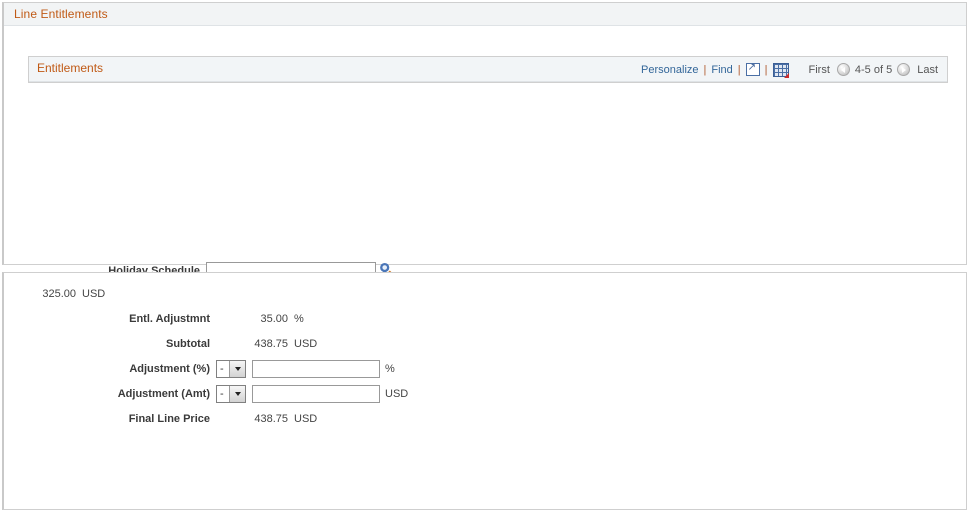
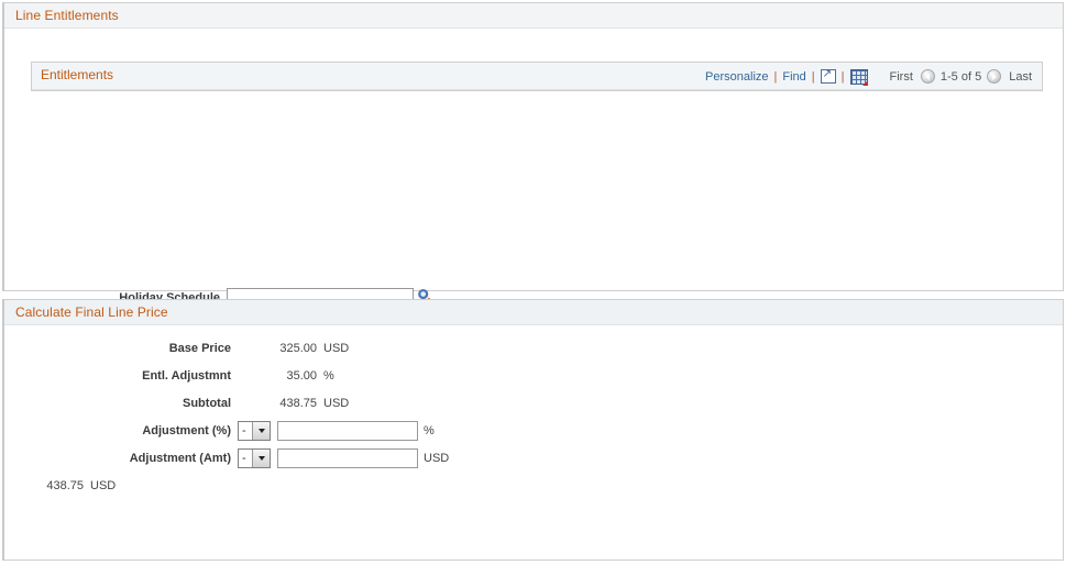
  Line Entitlements
  Entitlements
  Personalize
  |
  Find
  |
  |
  First
- 4-5 of 5
+ 1-5 of 5
  Last
  Holiday Schedule
+ Calculate Final Line Price
+ Base Price
  325.00
  USD
  Entl. Adjustmnt
  35.00
  %
  Subtotal
  438.75
  USD
  Adjustment (%)
  -
  %
  Adjustment (Amt)
  -
  USD
- Final Line Price
  438.75
  USD
